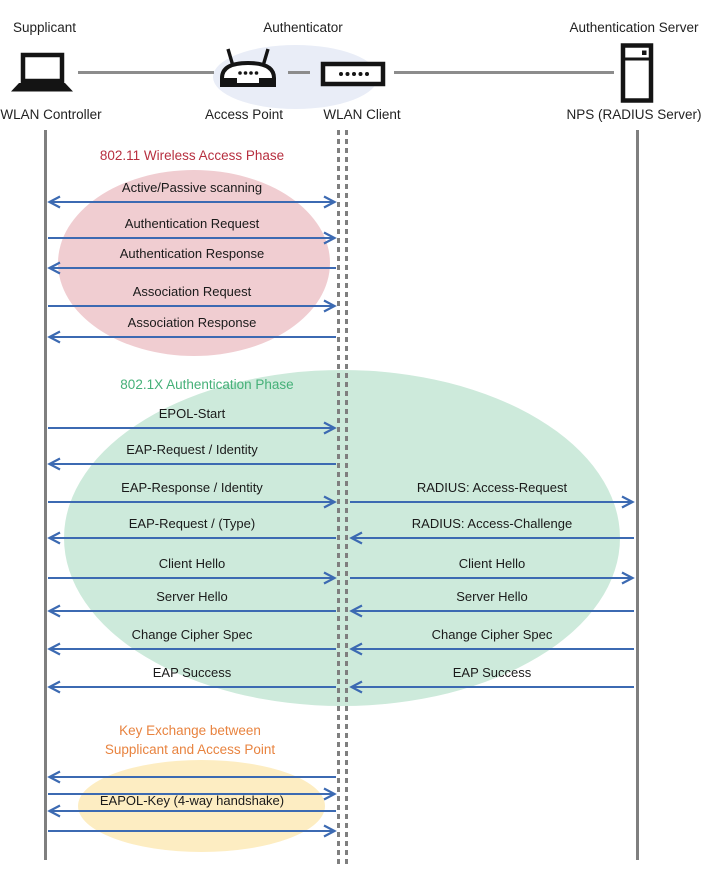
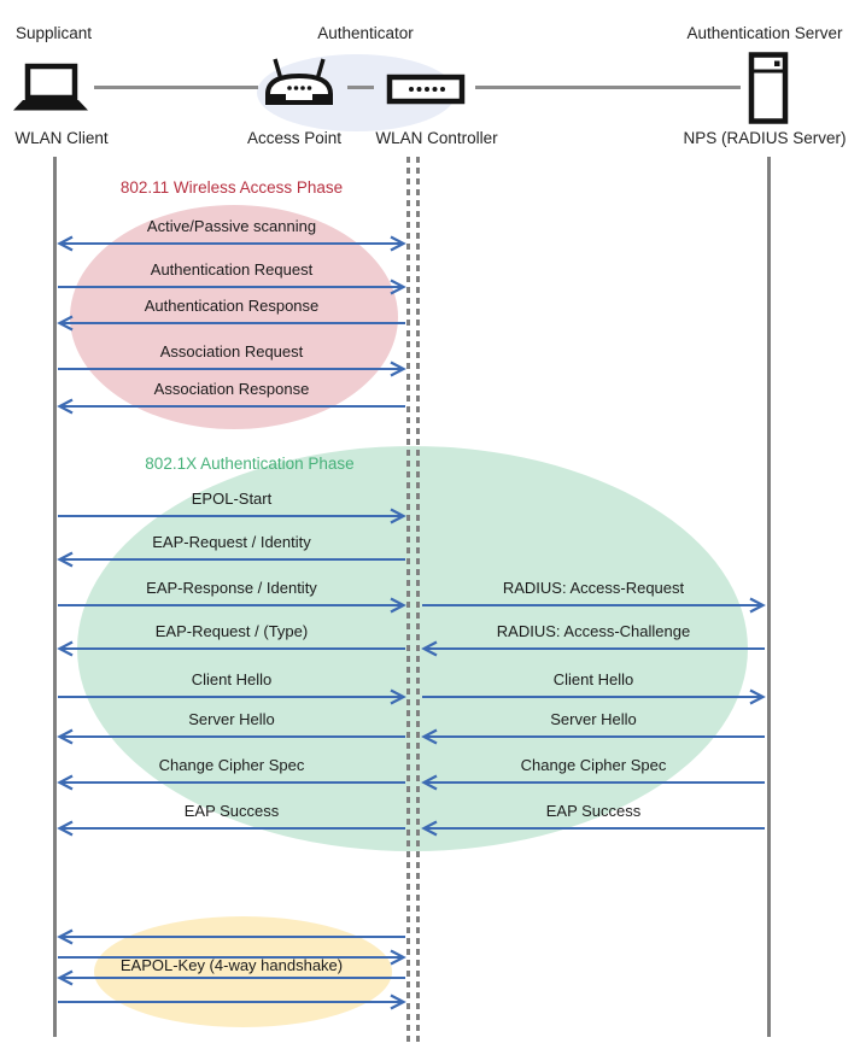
  Supplicant
  Authenticator
  Authentication Server
- WLAN Controller
+ WLAN Client
  Access Point
- WLAN Client
+ WLAN Controller
  NPS (RADIUS Server)
  802.11 Wireless Access Phase
  802.1X Authentication Phase
- Key Exchange between
- Supplicant and Access Point
  Active/Passive scanning
  Authentication Request
  Authentication Response
  Association Request
  Association Response
  EPOL-Start
  EAP-Request / Identity
  EAP-Response / Identity
  RADIUS: Access-Request
  EAP-Request / (Type)
  RADIUS: Access-Challenge
  Client Hello
  Client Hello
  Server Hello
  Server Hello
  Change Cipher Spec
  Change Cipher Spec
  EAP Success
  EAP Success
  EAPOL-Key (4-way handshake)
